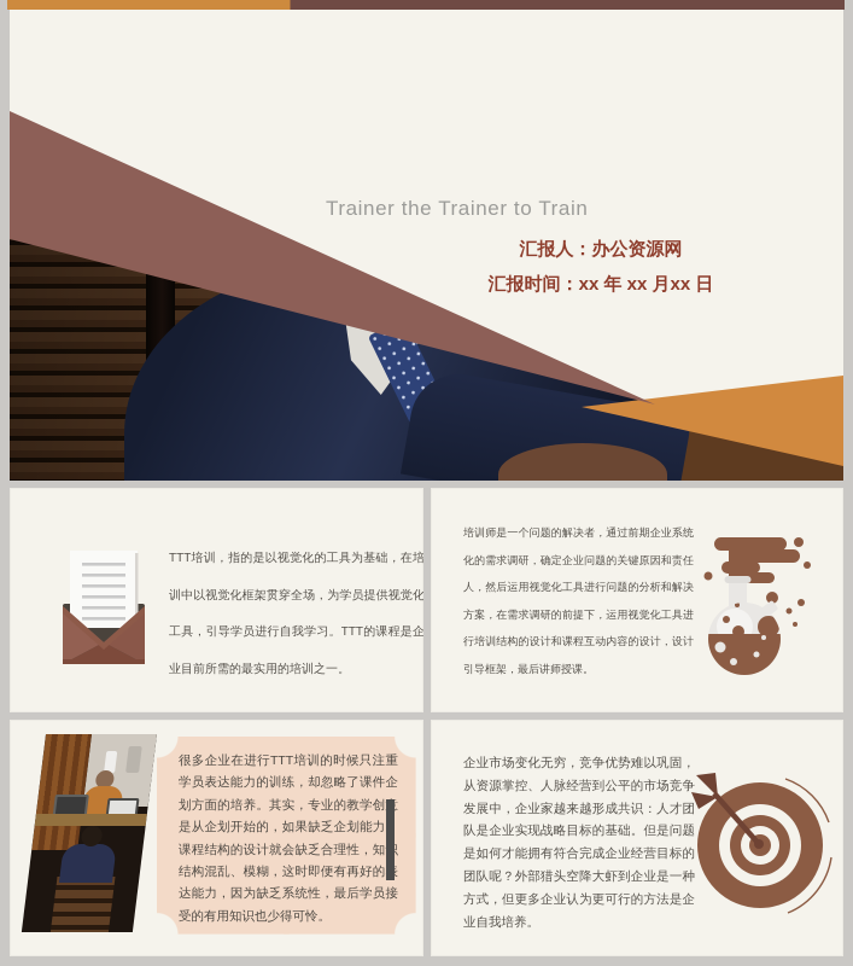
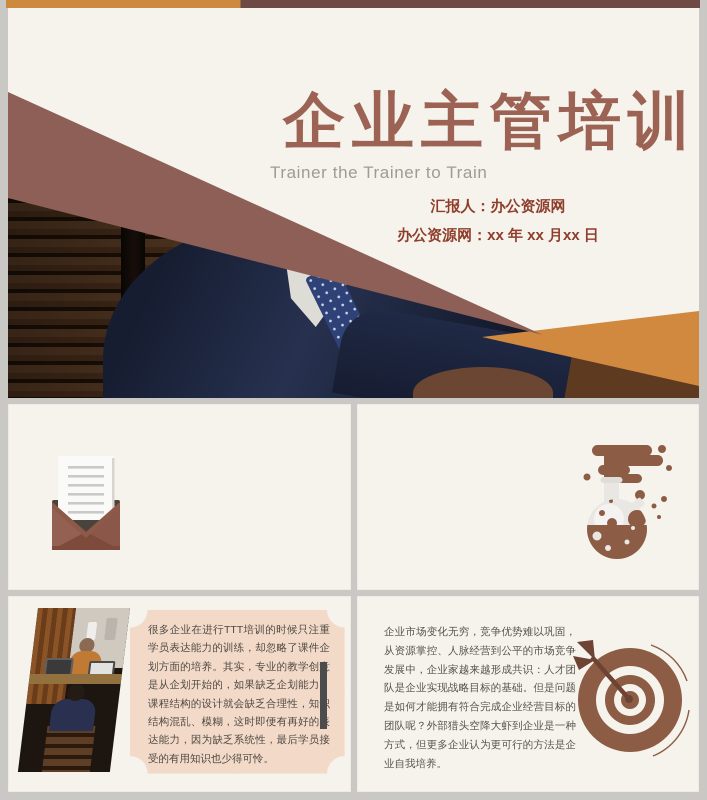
+ 企业主管培训
  Trainer the Trainer to Train
  汇报人：办公资源网
- 汇报时间：xx 年 xx 月xx 日
+ 办公资源网：xx 年 xx 月xx 日
- TTT培训，指的是以视觉化的工具为基础，在培训中以视觉化框架贯穿全场，为学员提供视觉化工具，引导学员进行自我学习。TTT的课程是企业目前所需的最实用的培训之一。
- 培训师是一个问题的解决者，通过前期企业系统化的需求调研，确定企业问题的关键原因和责任人，然后运用视觉化工具进行问题的分析和解决方案，在需求调研的前提下，运用视觉化工具进行培训结构的设计和课程互动内容的设计，设计引导框架，最后讲师授课。
  很多企业在进行TTT培训的时候只注重学员表达能力的训练，却忽略了课件企划方面的培养。其实，专业的教学创是从企划开始的，如果缺乏企划能力课程结构的设计就会缺乏合理性，知结构混乱、模糊，这时即便有再好的达能力，因为缺乏系统性，最后学员接受的有用知识也少得可怜。
  企业市场变化无穷，竞争优势难以巩固，从资源掌控、人脉经营到公平的市场竞争发展中，企业家越来越形成共识：人才团队是企业实现战略目标的基础。但是问题是如何才能拥有符合完成企业经营目标的团队呢？外部猎头空降大虾到企业是一种方式，但更多企业认为更可行的方法是企业自我培养。
